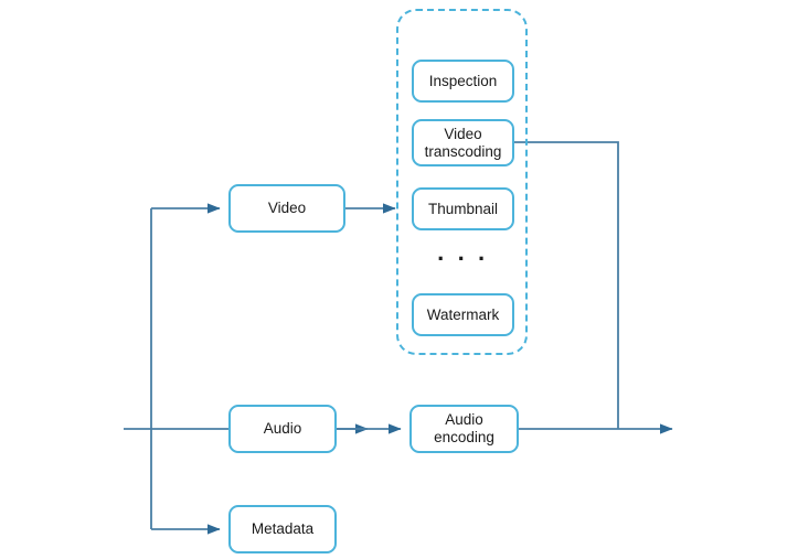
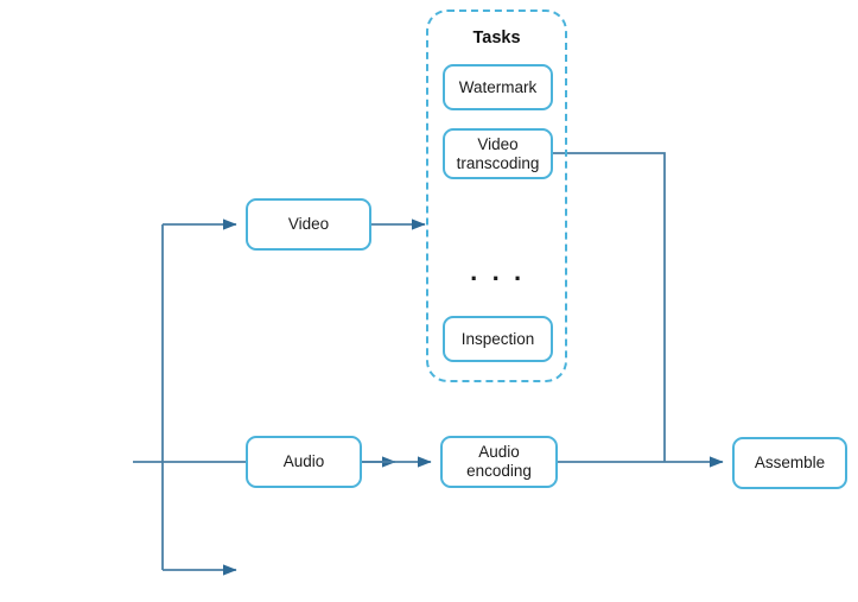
+ Tasks
  Video
  Audio
- Metadata
  Audio
  encoding
+ Assemble
- Inspection
+ Watermark
  Video
  transcoding
- Thumbnail
- Watermark
+ Inspection
  · · ·
